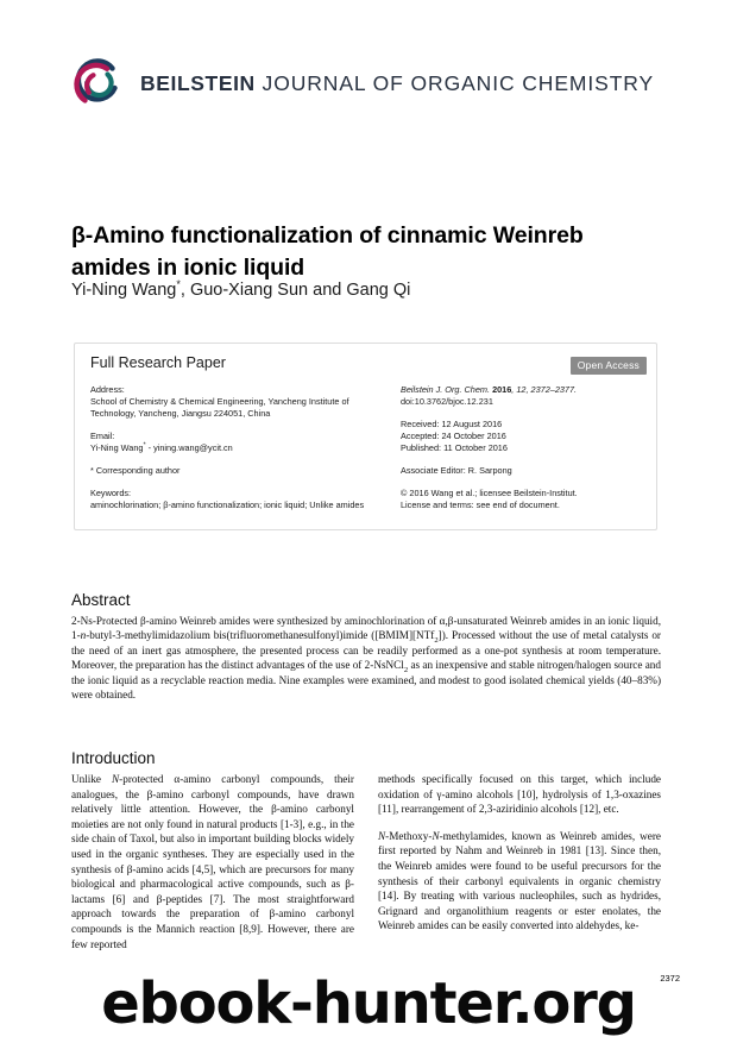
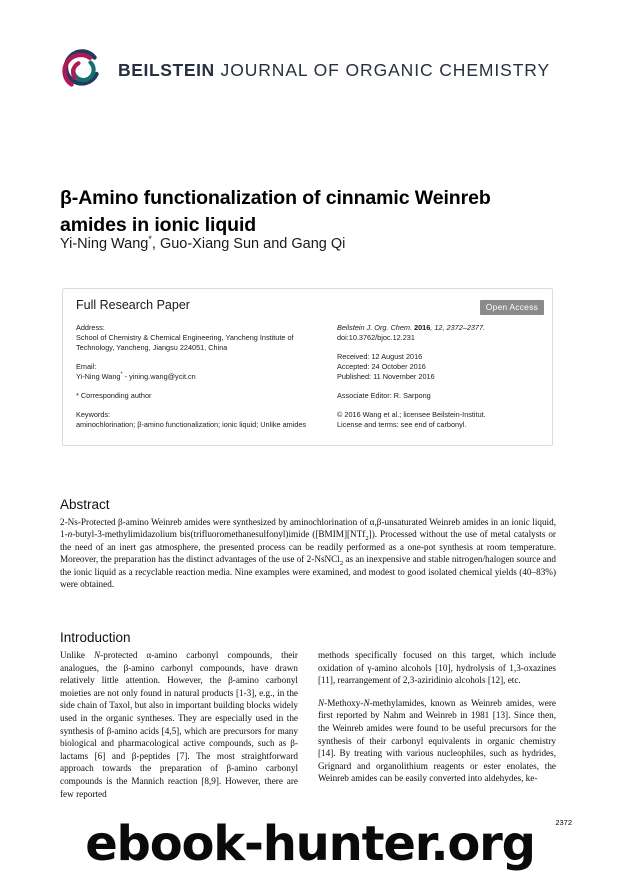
  BEILSTEIN JOURNAL OF ORGANIC CHEMISTRY
  β-Amino functionalization of cinnamic Weinreb amides in ionic liquid
  Yi-Ning Wang*, Guo-Xiang Sun and Gang Qi
  Full Research Paper
  Open Access
  Address:
  School of Chemistry & Chemical Engineering, Yancheng Institute of Technology, Yancheng, Jiangsu 224051, China
  Email:
  Yi-Ning Wang - yining.wang@ycit.cn
  * Corresponding author
  Keywords:
  aminochlorination; β-amino functionalization; ionic liquid; Unlike amides
  Beilstein J. Org. Chem. 2016, 12, 2372–2377.
  doi:10.3762/bjoc.12.231
  Received: 12 August 2016
  Accepted: 24 October 2016
- Published: 11 October 2016
+ Published: 11 November 2016
  Associate Editor: R. Sarpong
  © 2016 Wang et al.; licensee Beilstein-Institut.
- License and terms: see end of document.
+ License and terms: see end of carbonyl.
  Abstract
  2-Ns-Protected β-amino Weinreb amides were synthesized by aminochlorination of α,β-unsaturated Weinreb amides in an ionic liquid, 1-n-butyl-3-methylimidazolium bis(trifluoromethanesulfonyl)imide ([BMIM][NTf ]). Processed without the use of metal catalysts or the need of an inert gas atmosphere, the presented process can be readily performed as a one-pot synthesis at room temperature. Moreover, the preparation has the distinct advantages of the use of 2-NsNCl as an inexpensive and stable nitrogen/halogen source and the ionic liquid as a recyclable reaction media. Nine examples were examined, and modest to good isolated chemical yields (40–83%) were obtained.
  Introduction
  Unlike N-protected α-amino carbonyl compounds, their analogues, the β-amino carbonyl compounds, have drawn relatively little attention. However, the β-amino carbonyl moieties are not only found in natural products [1-3], e.g., in the side chain of Taxol, but also in important building blocks widely used in the organic syntheses. They are especially used in the synthesis of β-amino acids [4,5], which are precursors for many biological and pharmacological active compounds, such as β-lactams [6] and β-peptides [7]. The most straightforward approach towards the preparation of β-amino carbonyl compounds is the Mannich reaction [8,9]. However, there are few reported
  methods specifically focused on this target, which include oxidation of γ-amino alcohols [10], hydrolysis of 1,3-oxazines [11], rearrangement of 2,3-aziridinio alcohols [12], etc.
  N-Methoxy-N-methylamides, known as Weinreb amides, were first reported by Nahm and Weinreb in 1981 [13]. Since then, the Weinreb amides were found to be useful precursors for the synthesis of their carbonyl equivalents in organic chemistry [14]. By treating with various nucleophiles, such as hydrides, Grignard and organolithium reagents or ester enolates, the Weinreb amides can be easily converted into aldehydes, ke-
  2372
  ebook-hunter.org
